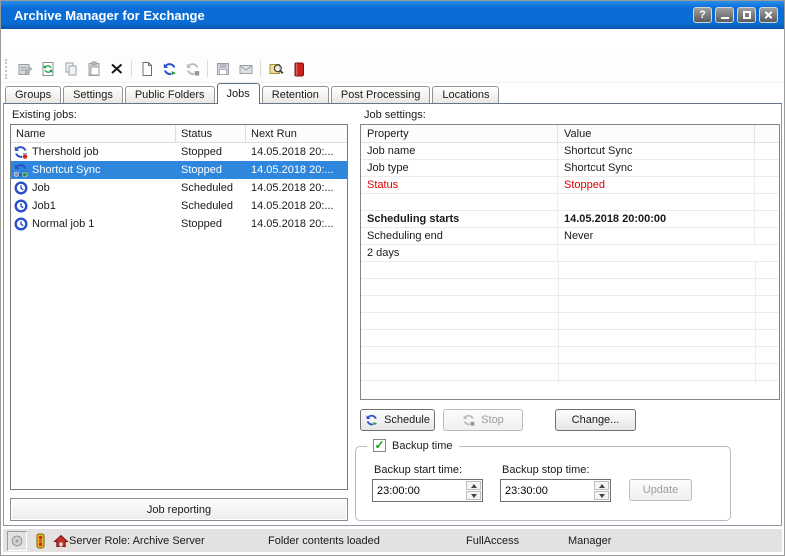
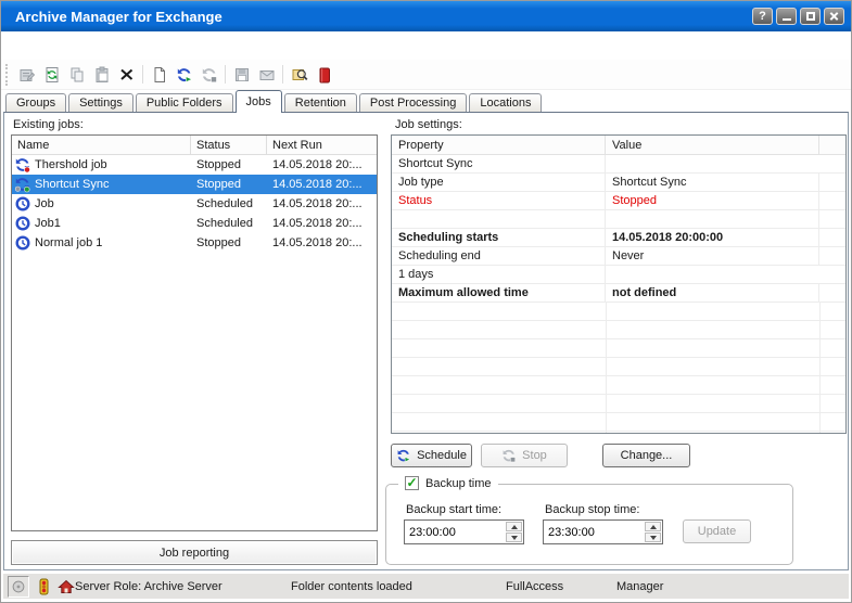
  Archive Manager for Exchange
  ?
  Groups
  Settings
  Public Folders
  Jobs
  Retention
  Post Processing
  Locations
  Existing jobs:
  Name
  Status
  Next Run
  Thershold job
  Stopped
  14.05.2018 20:...
  Shortcut Sync
  Stopped
  14.05.2018 20:...
  Job
  Scheduled
  14.05.2018 20:...
  Job1
  Scheduled
  14.05.2018 20:...
  Normal job 1
  Stopped
  14.05.2018 20:...
  Job reporting
  Job settings:
  Property
  Value
- Job name
  Shortcut Sync
  Job type
  Shortcut Sync
  Status
  Stopped
  Scheduling starts
  14.05.2018 20:00:00
  Scheduling end
  Never
- 2 days
+ 1 days
+ Maximum allowed time
+ not defined
  Schedule
  Stop
  Change...
  ✓
  Backup time
  Backup start time:
  Backup stop time:
  23:00:00
  23:30:00
  Update
  Server Role: Archive Server
  Folder contents loaded
  FullAccess
  Manager
